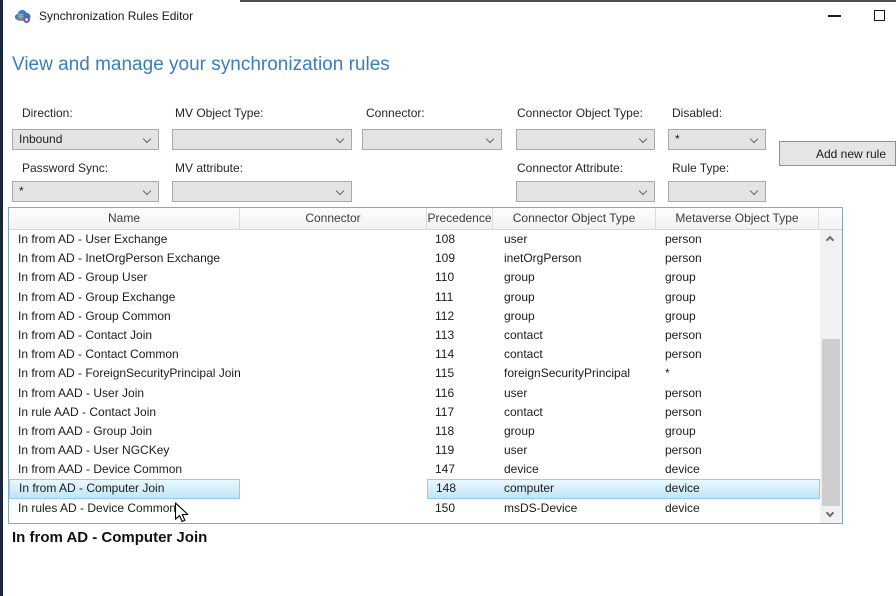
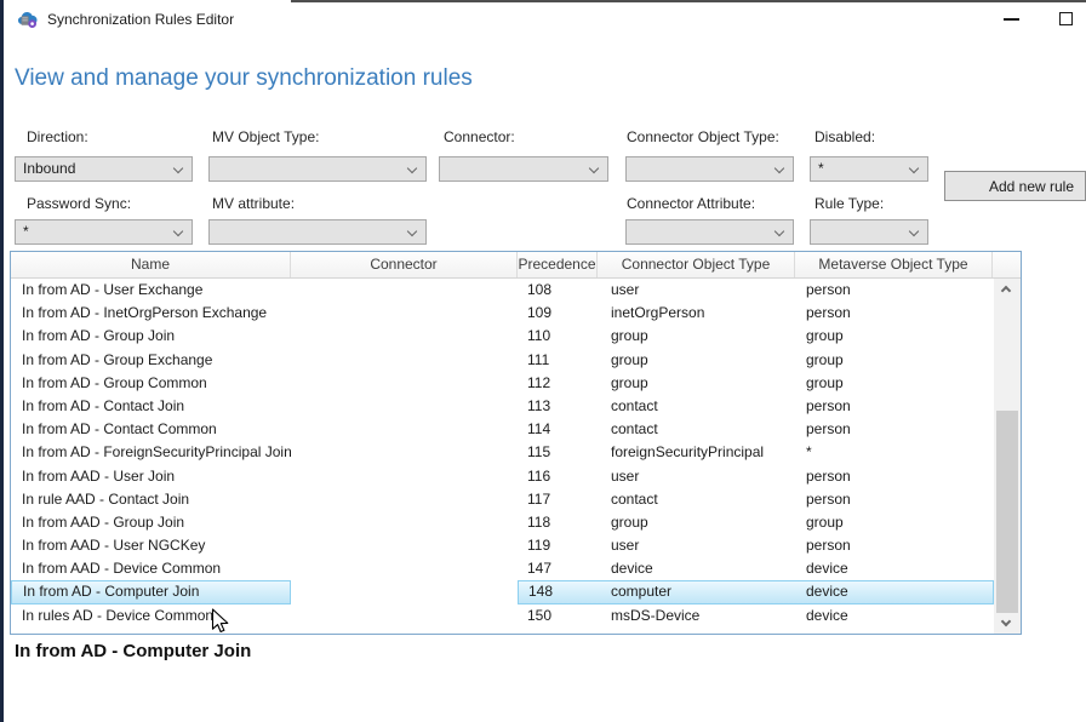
  Synchronization Rules Editor
  View and manage your synchronization rules
  Direction:
  MV Object Type:
  Connector:
  Connector Object Type:
  Disabled:
  Inbound
  *
  Add new rule
  Password Sync:
  MV attribute:
  Connector Attribute:
  Rule Type:
  *
  Name
  Connector
  Precedence
  Connector Object Type
  Metaverse Object Type
  In from AD - User Exchange
  108
  user
  person
  In from AD - InetOrgPerson Exchange
  109
  inetOrgPerson
  person
- In from AD - Group User
+ In from AD - Group Join
  110
  group
  group
  In from AD - Group Exchange
  111
  group
  group
  In from AD - Group Common
  112
  group
  group
  In from AD - Contact Join
  113
  contact
  person
  In from AD - Contact Common
  114
  contact
  person
  In from AD - ForeignSecurityPrincipal Join
  115
  foreignSecurityPrincipal
  *
  In from AAD - User Join
  116
  user
  person
  In rule AAD - Contact Join
  117
  contact
  person
  In from AAD - Group Join
  118
  group
  group
  In from AAD - User NGCKey
  119
  user
  person
  In from AAD - Device Common
  147
  device
  device
  In from AD - Computer Join
  148
  computer
  device
  In rules AD - Device Common
  150
  msDS-Device
  device
  In from AD - Computer Join
